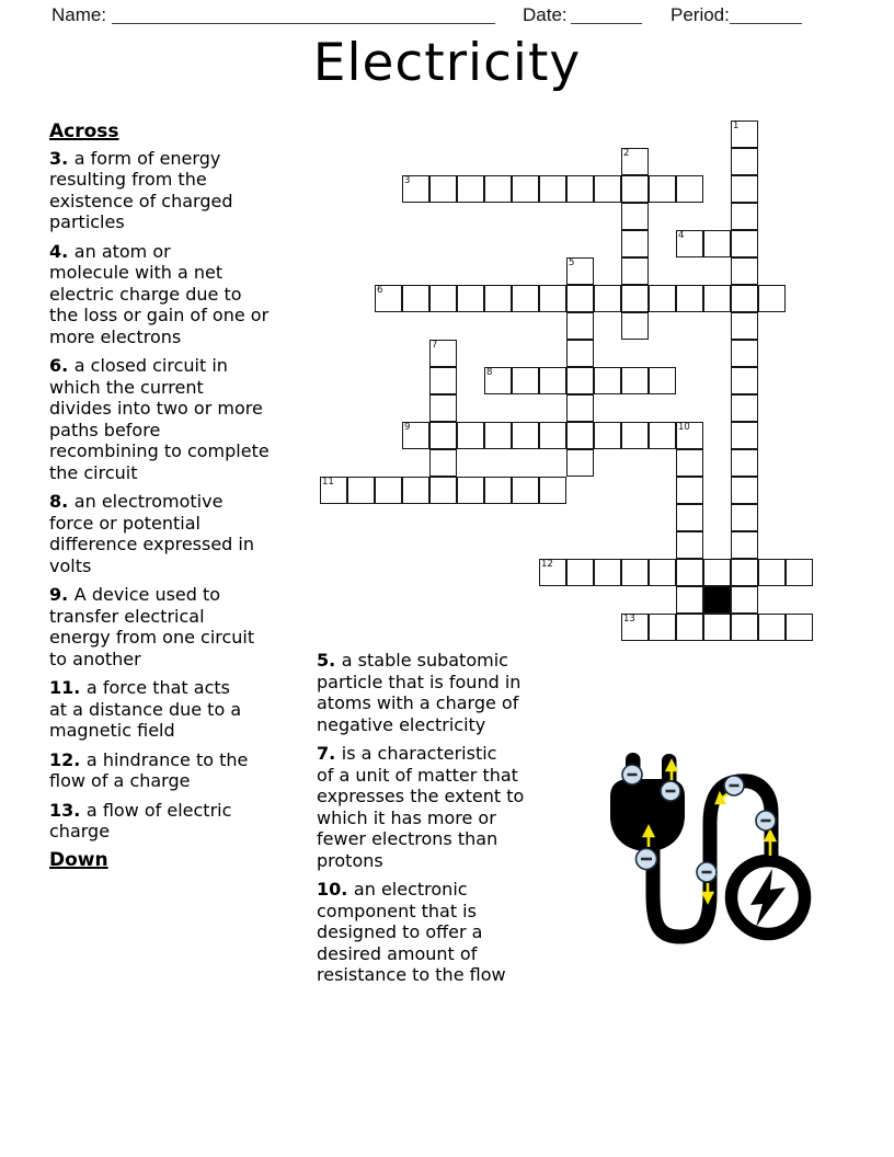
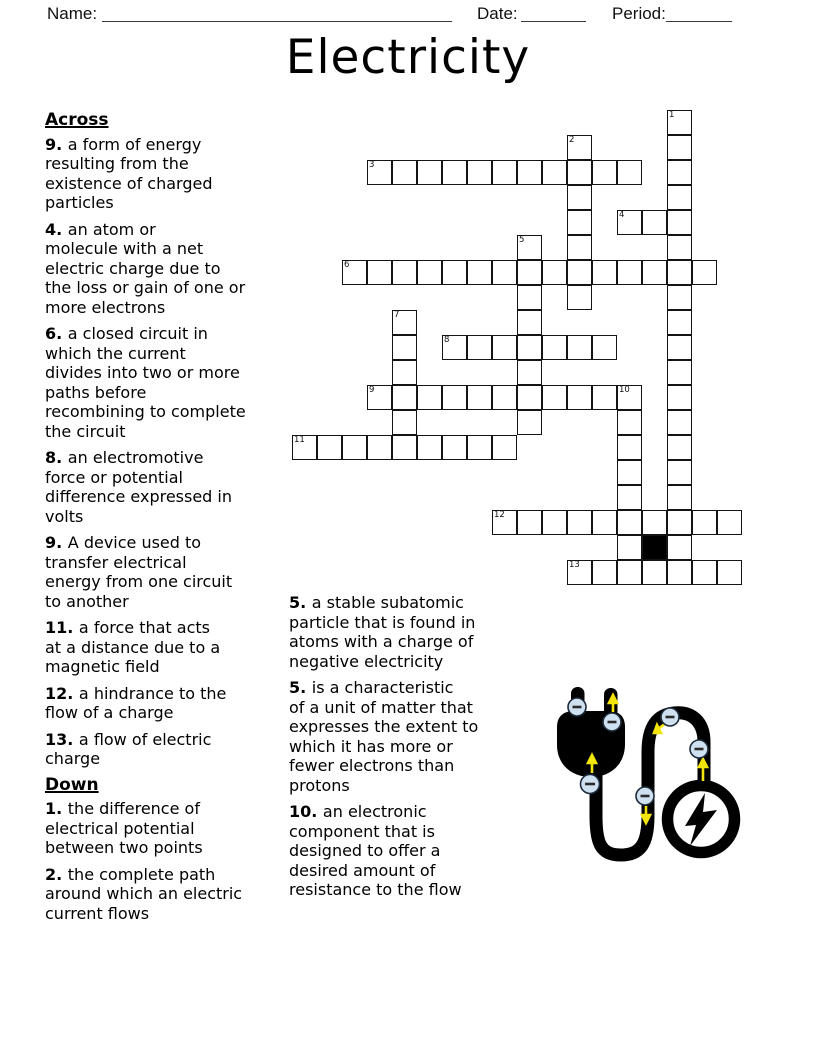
  Name:
  Date:
  Period:
  Electricity
  Across
- 3. a form of energy
+ 9. a form of energy
  resulting from the
  existence of charged
  particles
  4. an atom or
  molecule with a net
  electric charge due to
  the loss or gain of one or
  more electrons
  6. a closed circuit in
  which the current
  divides into two or more
  paths before
  recombining to complete
  the circuit
  8. an electromotive
  force or potential
  difference expressed in
  volts
  9. A device used to
  transfer electrical
  energy from one circuit
  to another
  11. a force that acts
  at a distance due to a
  magnetic field
  12. a hindrance to the
  flow of a charge
  13. a flow of electric
  charge
  Down
+ 1. the difference of
+ electrical potential
+ between two points
+ 2. the complete path
+ around which an electric
+ current flows
  5. a stable subatomic
  particle that is found in
  atoms with a charge of
  negative electricity
- 7. is a characteristic
+ 5. is a characteristic
  of a unit of matter that
  expresses the extent to
  which it has more or
  fewer electrons than
  protons
  10. an electronic
  component that is
  designed to offer a
  desired amount of
  resistance to the flow
  3
  4
  6
  8
  9
  10
  11
  12
  13
  1
  2
  5
  7
